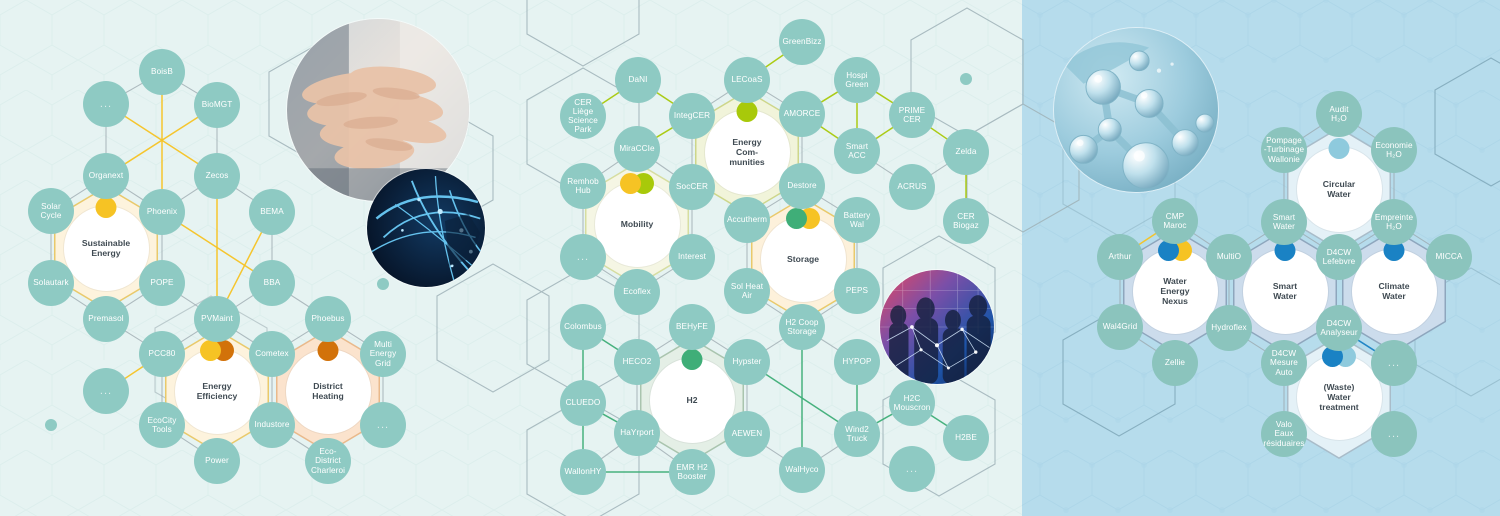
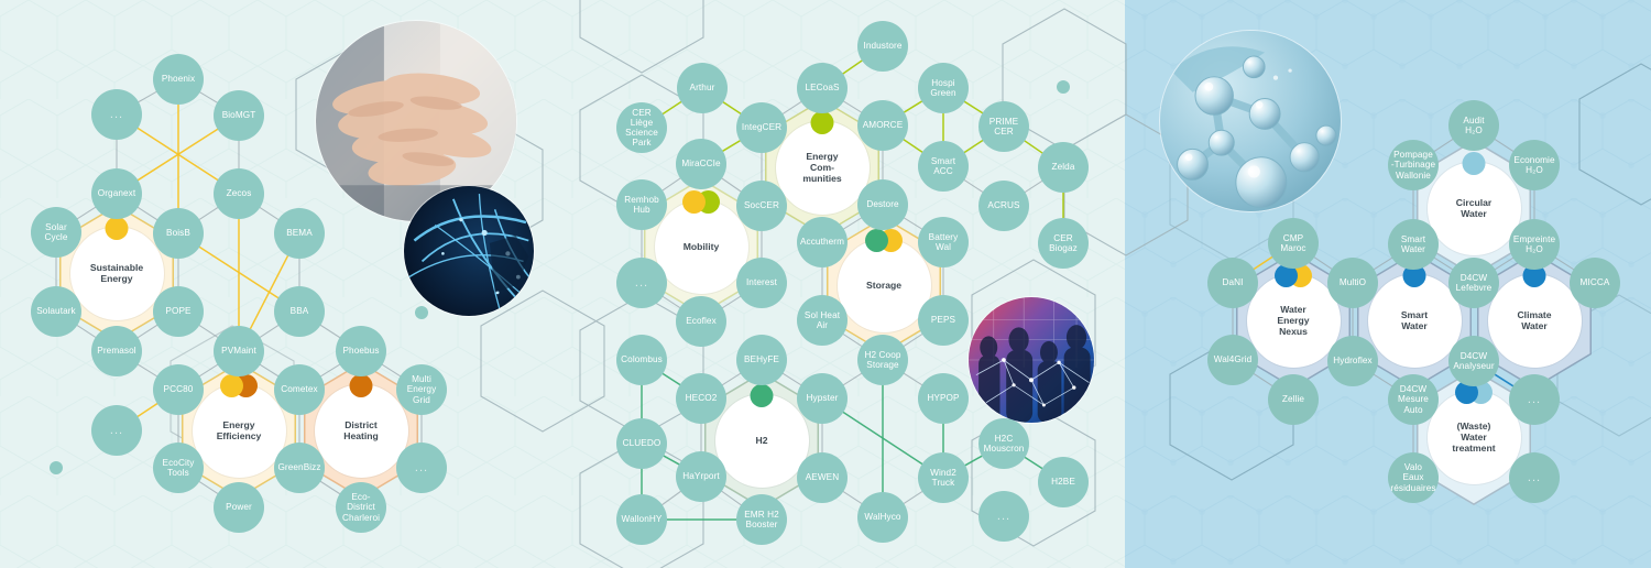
  Sustainable
  Energy
  Energy
  Efficiency
  District
  Heating
  Energy
  Com-
  munities
  Mobility
  Storage
  H2
  Circular
  Water
  Water
  Energy
  Nexus
  Smart
  Water
  Climate
  Water
  (Waste)
  Water
  treatment
- BoisB
+ Phoenix
  ...
  BioMGT
  Organext
  Zecos
  Solar
  Cycle
- Phoenix
+ BoisB
  BEMA
  Solautark
  POPE
  BBA
  Premasol
  PVMaint
  Phoebus
  PCC80
  Cometex
  Multi
  Energy
  Grid
  ...
  EcoCity
  Tools
- Industore
+ GreenBizz
  ...
  Power
  Eco-
  District
  Charleroi
- GreenBizz
+ Industore
- DaNI
+ Arthur
  LECoaS
  Hospi
  Green
  CER
  Liège
  Science
  Park
  IntegCER
  AMORCE
  PRIME
  CER
  MiraCCIe
  Smart
  ACC
  Zelda
  Remhob
  Hub
  SocCER
  Destore
  ACRUS
  Accutherm
  Battery
  Wal
  CER
  Biogaz
  ...
  Interest
  Sol Heat
  Air
  PEPS
  Ecoflex
  Colombus
  BEHyFE
  H2 Coop
  Storage
  HECO2
  Hypster
  HYPOP
  CLUEDO
  H2C
  Mouscron
  HaYrport
  AEWEN
  Wind2
  Truck
  H2BE
  WallonHY
  EMR H2
  Booster
  WalHyco
  ...
  Audit
  H₂O
  Pompage
  -Turbinage
  Wallonie
  Economie
  H₂O
  CMP
  Maroc
  Smart
  Water
  Empreinte
  H₂O
- Arthur
+ DaNI
  MultiO
  D4CW
  Lefebvre
  MICCA
  Wal4Grid
  Hydroflex
  D4CW
  Analyseur
  ...
  Zellie
  D4CW
  Mesure
  Auto
  Valo
  Eaux
  résiduaires
  ...
